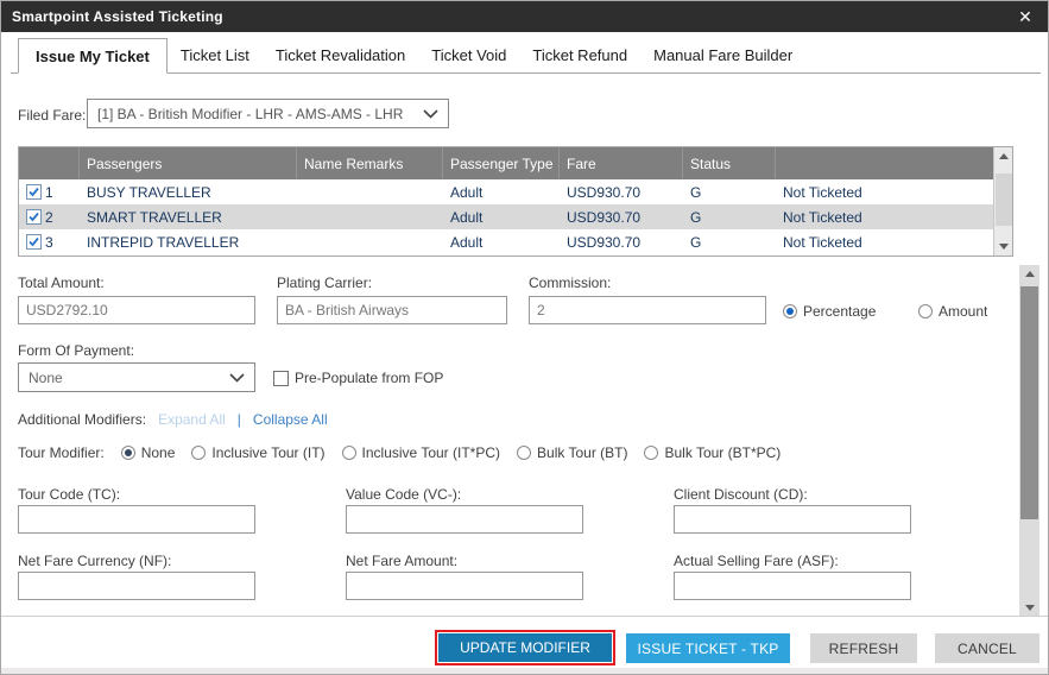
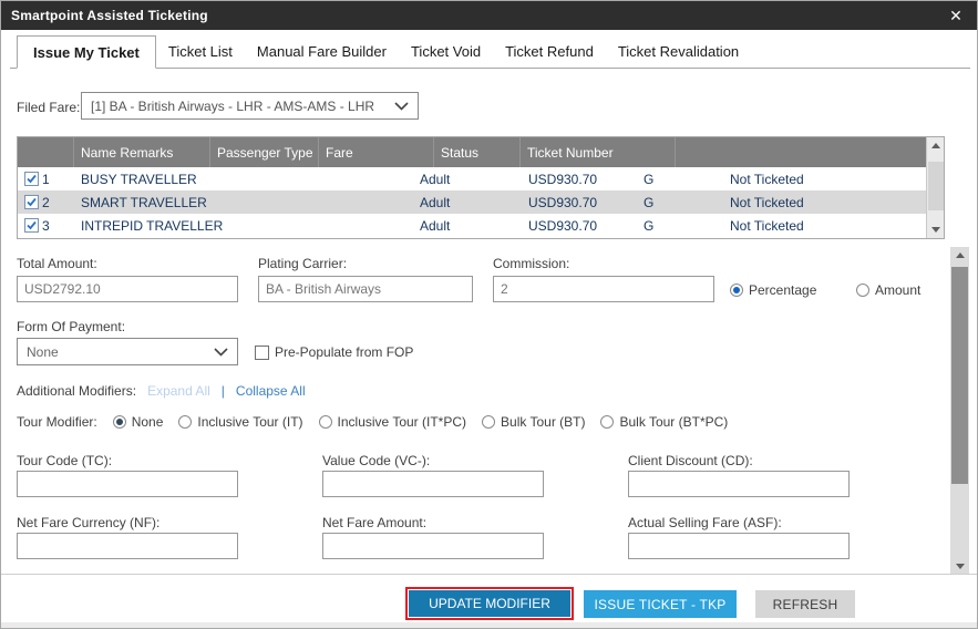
  Smartpoint Assisted Ticketing
  ✕
  Issue My Ticket
  Ticket List
- Ticket Revalidation
+ Manual Fare Builder
  Ticket Void
  Ticket Refund
- Manual Fare Builder
+ Ticket Revalidation
  Filed Fare:
- [1] BA - British Modifier - LHR - AMS-AMS - LHR
+ [1] BA - British Airways - LHR - AMS-AMS - LHR
- Passengers
  Name Remarks
  Passenger Type
  Fare
  Status
+ Ticket Number
  1
  BUSY TRAVELLER
  Adult
  USD930.70
  G
  Not Ticketed
  2
  SMART TRAVELLER
  Adult
  USD930.70
  G
  Not Ticketed
  3
  INTREPID TRAVELLER
  Adult
  USD930.70
  G
  Not Ticketed
  Total Amount:
  USD2792.10
  Plating Carrier:
  BA - British Airways
  Commission:
  2
  Percentage
  Amount
  Form Of Payment:
  None
  Pre-Populate from FOP
  Additional Modifiers:
  Expand All
  |
  Collapse All
  Tour Modifier:
  None
  Inclusive Tour (IT)
  Inclusive Tour (IT*PC)
  Bulk Tour (BT)
  Bulk Tour (BT*PC)
  Tour Code (TC):
  Value Code (VC-):
  Client Discount (CD):
  Net Fare Currency (NF):
  Net Fare Amount:
  Actual Selling Fare (ASF):
  UPDATE MODIFIER
  ISSUE TICKET - TKP
  REFRESH
- CANCEL
